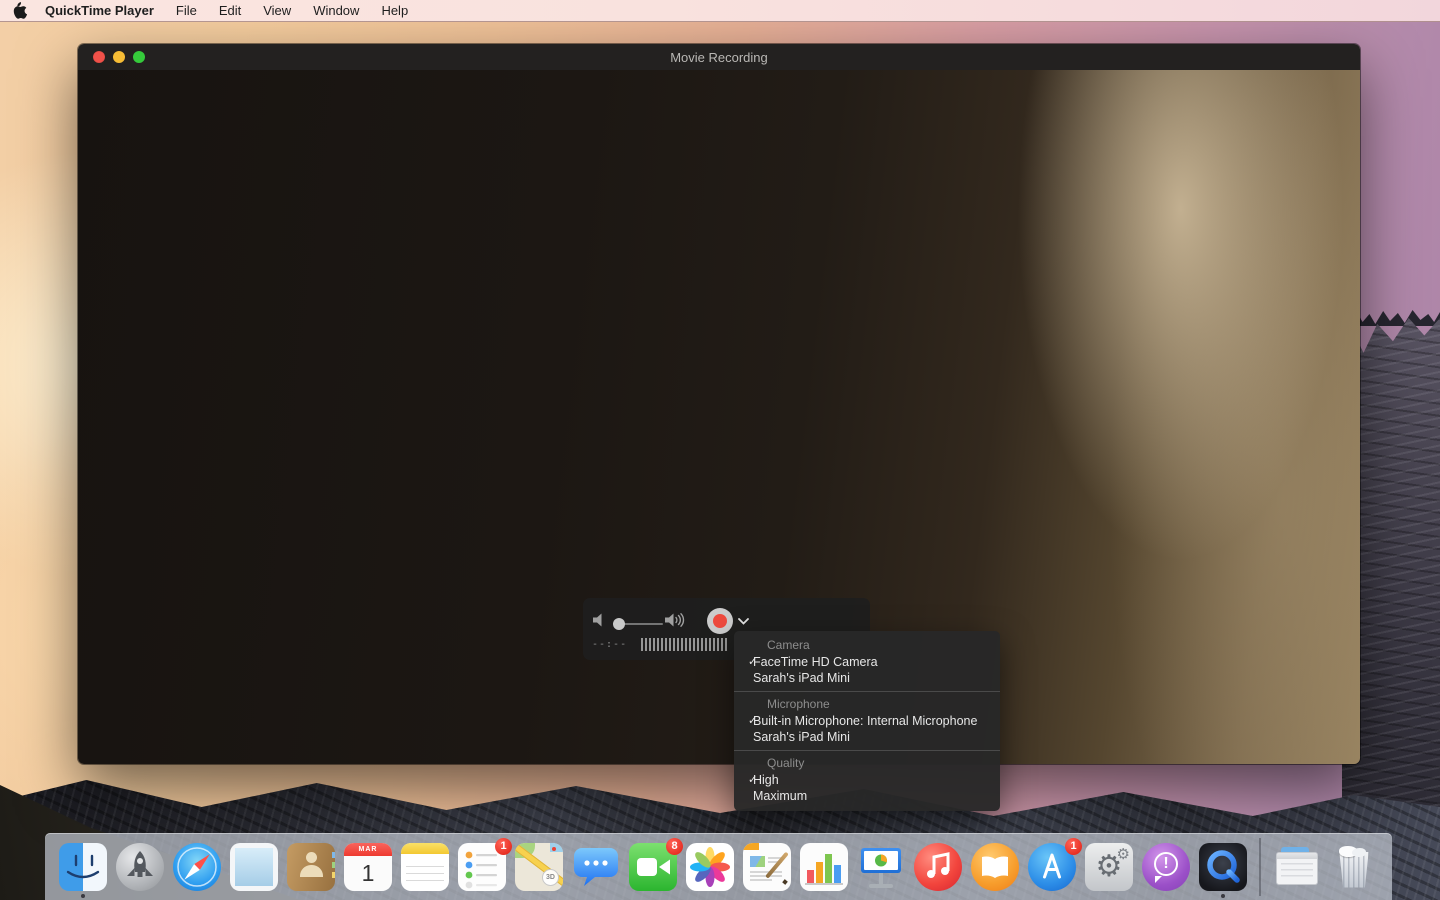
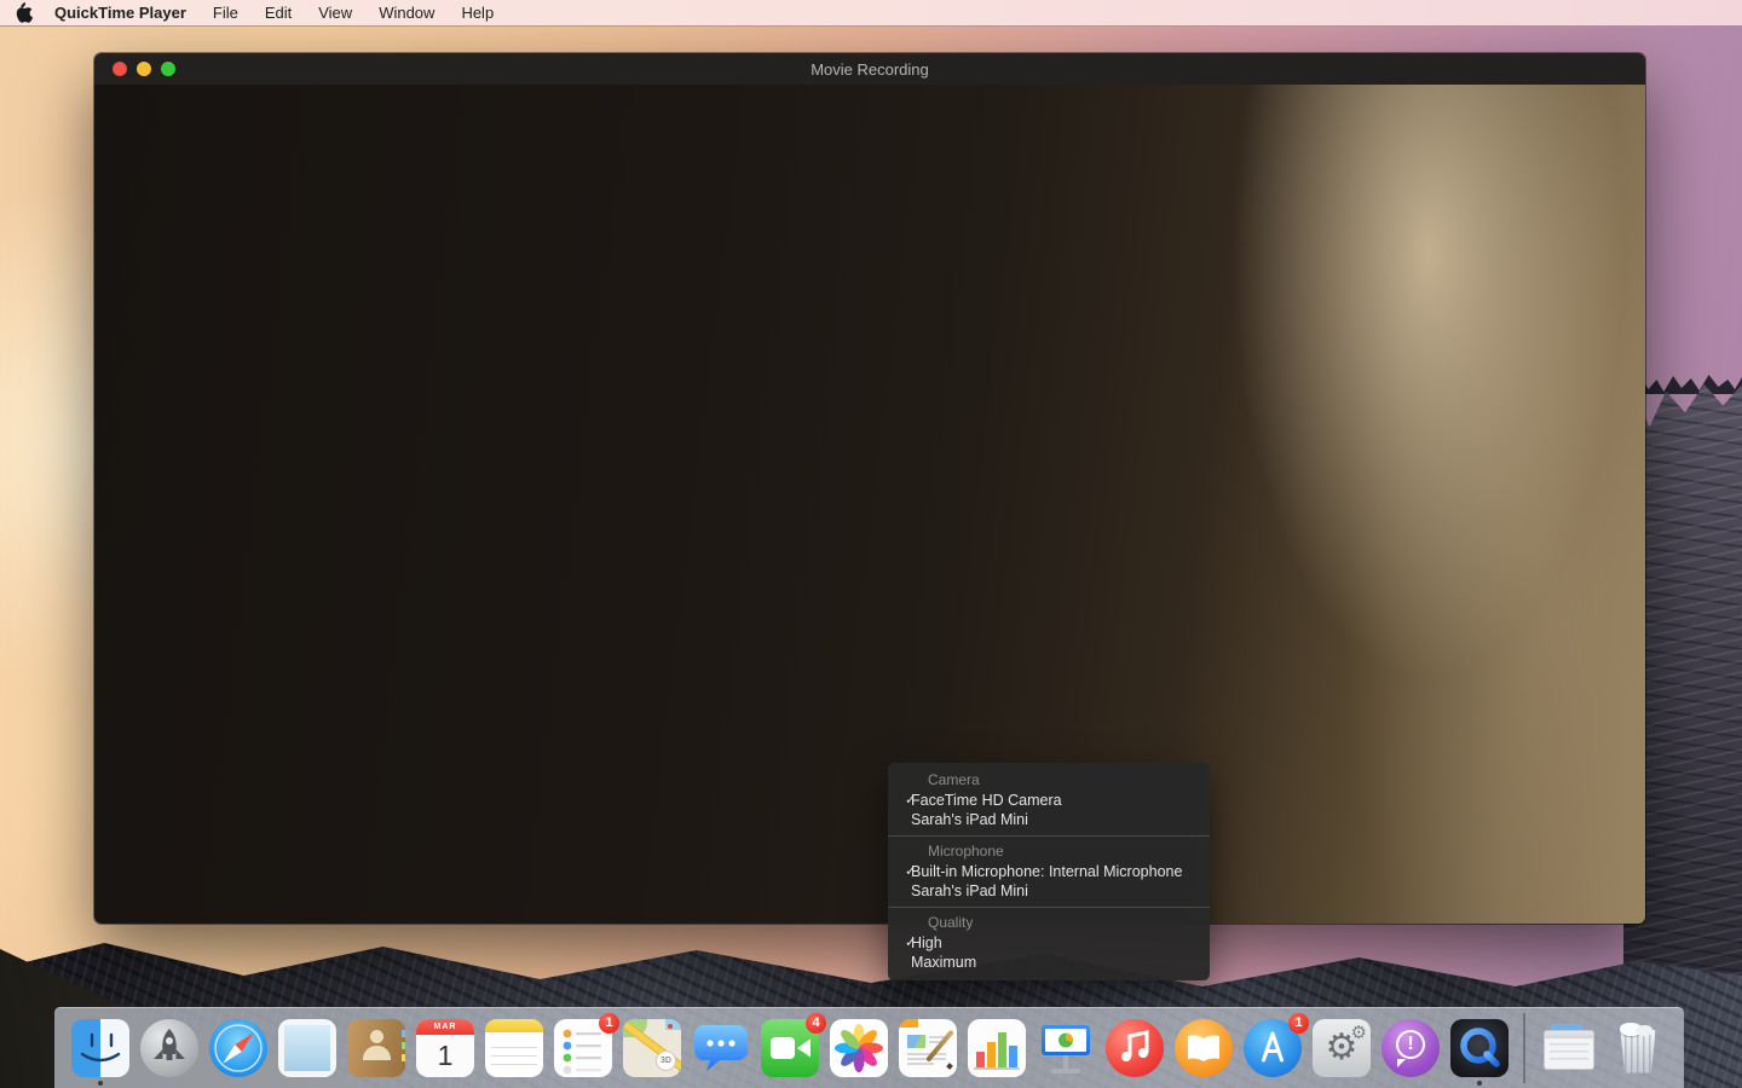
  QuickTime Player
  File
  Edit
  View
  Window
  Help
  Movie Recording
- --:--
  Camera
  ✓
  FaceTime HD Camera
  Sarah's iPad Mini
  Microphone
  ✓
  Built-in Microphone: Internal Microphone
  Sarah's iPad Mini
  Quality
  ✓
  High
  Maximum
  1
  1
- 8
+ 4
  1
  ⚙
  ⚙
  !
